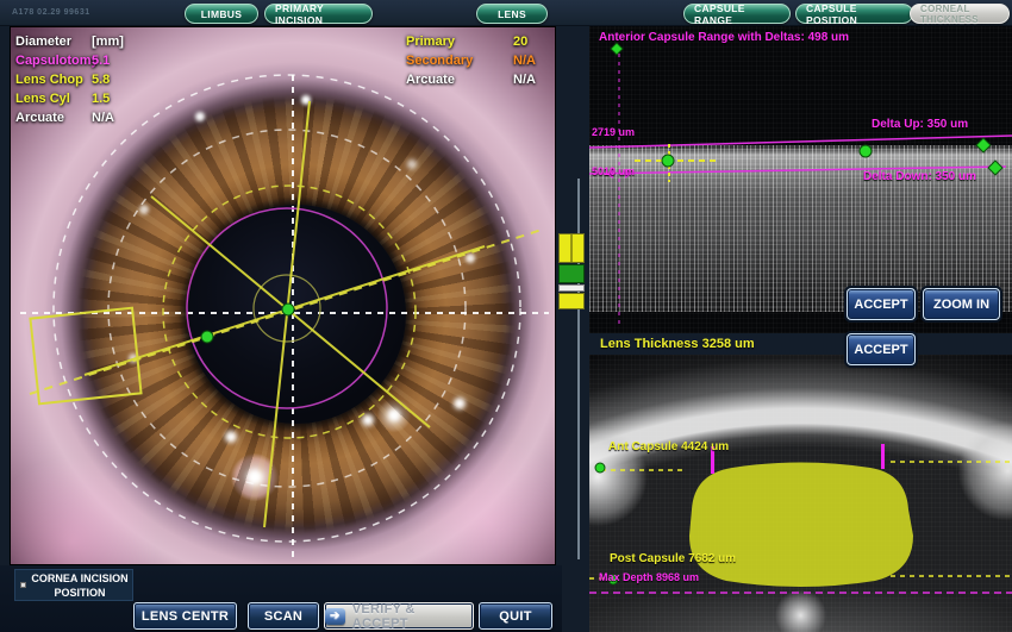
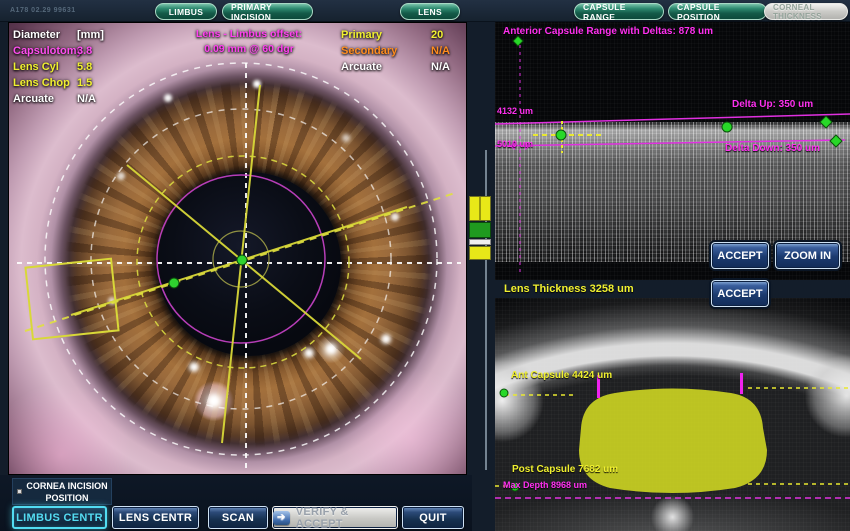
  LIMBUS
  PRIMARY INCISION
  LENS
  CAPSULE RANGE
  CAPSULE POSITION
  CORNEAL THICKNESS
  Diameter
  [mm]
  Capsulotom
- 5.1
+ 3.8
- Lens Chop
+ Lens Cyl
  5.8
- Lens Cyl
+ Lens Chop
  1.5
  Arcuate
  N/A
+ Lens - Limbus offset:
+ 0.09 mm @ 60 dgr
  Primary
  20
  Secondary
  N/A
  Arcuate
  N/A
- Anterior Capsule Range with Deltas: 498 um
+ Anterior Capsule Range with Deltas: 878 um
- 2719 um
+ 4132 um
  5010 um
  Delta Up: 350 um
  Delta Down: 350 um
  Ant Capsule 4424 um
  Post Capsule 7682 um
  Max Depth 8968 um
  ACCEPT
  ZOOM IN
  Lens Thickness 3258 um
  ACCEPT
  CORNEA INCISION POSITION
+ LIMBUS CENTR
  LENS CENTR
  SCAN
  ➔
  VERIFY & ACCEPT
  QUIT
